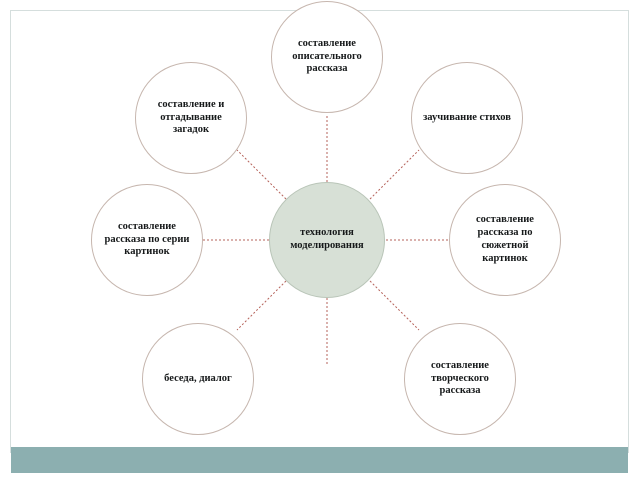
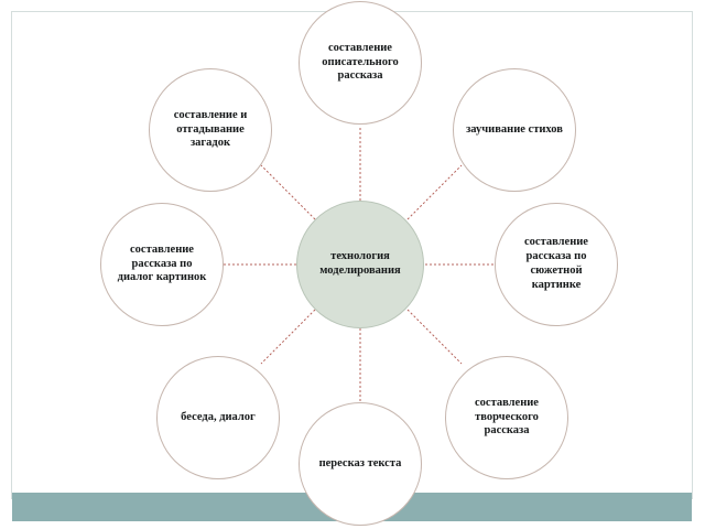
  составление описательного рассказа
  заучивание стихов
- составление рассказа по сюжетной картинок
+ составление рассказа по сюжетной картинке
  составление творческого рассказа
+ пересказ текста
  беседа, диалог
- составление рассказа по серии картинок
+ составление рассказа по диалог картинок
  составление и отгадывание загадок
  технология моделирования
